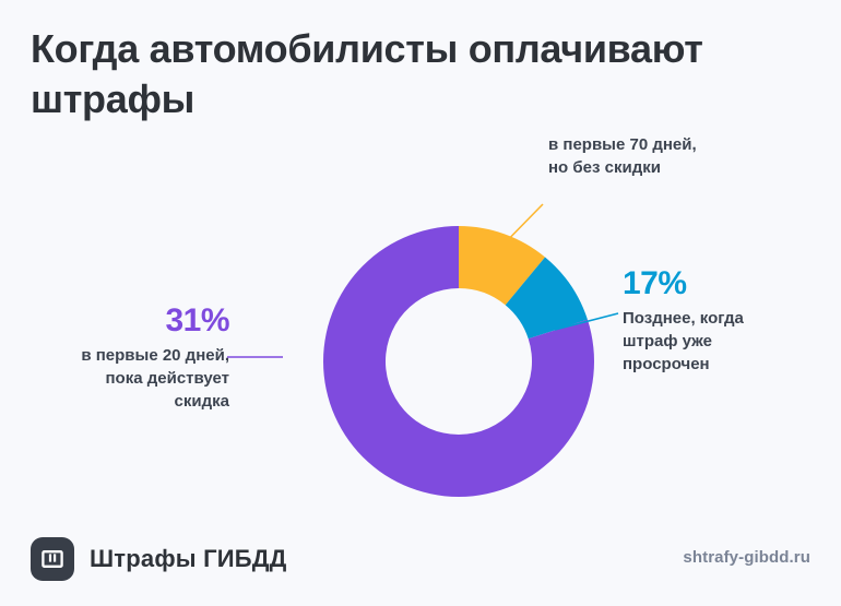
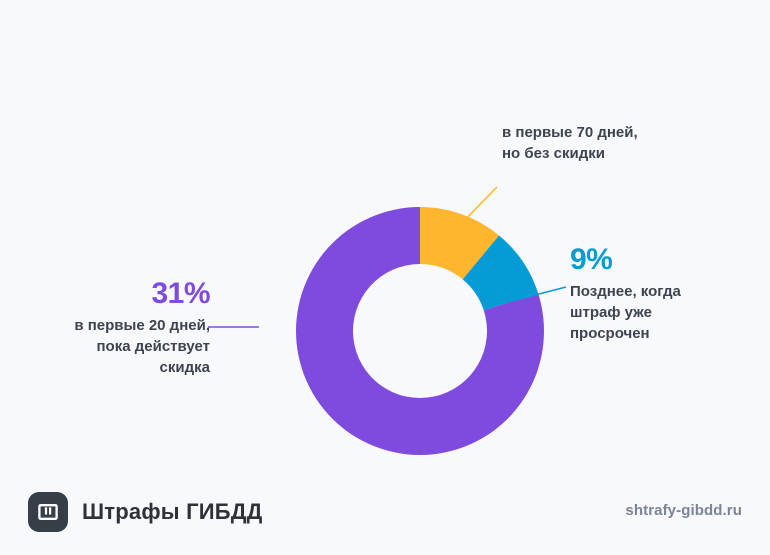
- Когда автомобилисты оплачивают
- штрафы
  в первые 70 дней,
  но без скидки
- 17%
+ 9%
  Позднее, когда
  штраф уже
  просрочен
  31%
  в первые 20 дней,
  пока действует
  скидка
  Штрафы ГИБДД
  shtrafy-gibdd.ru
